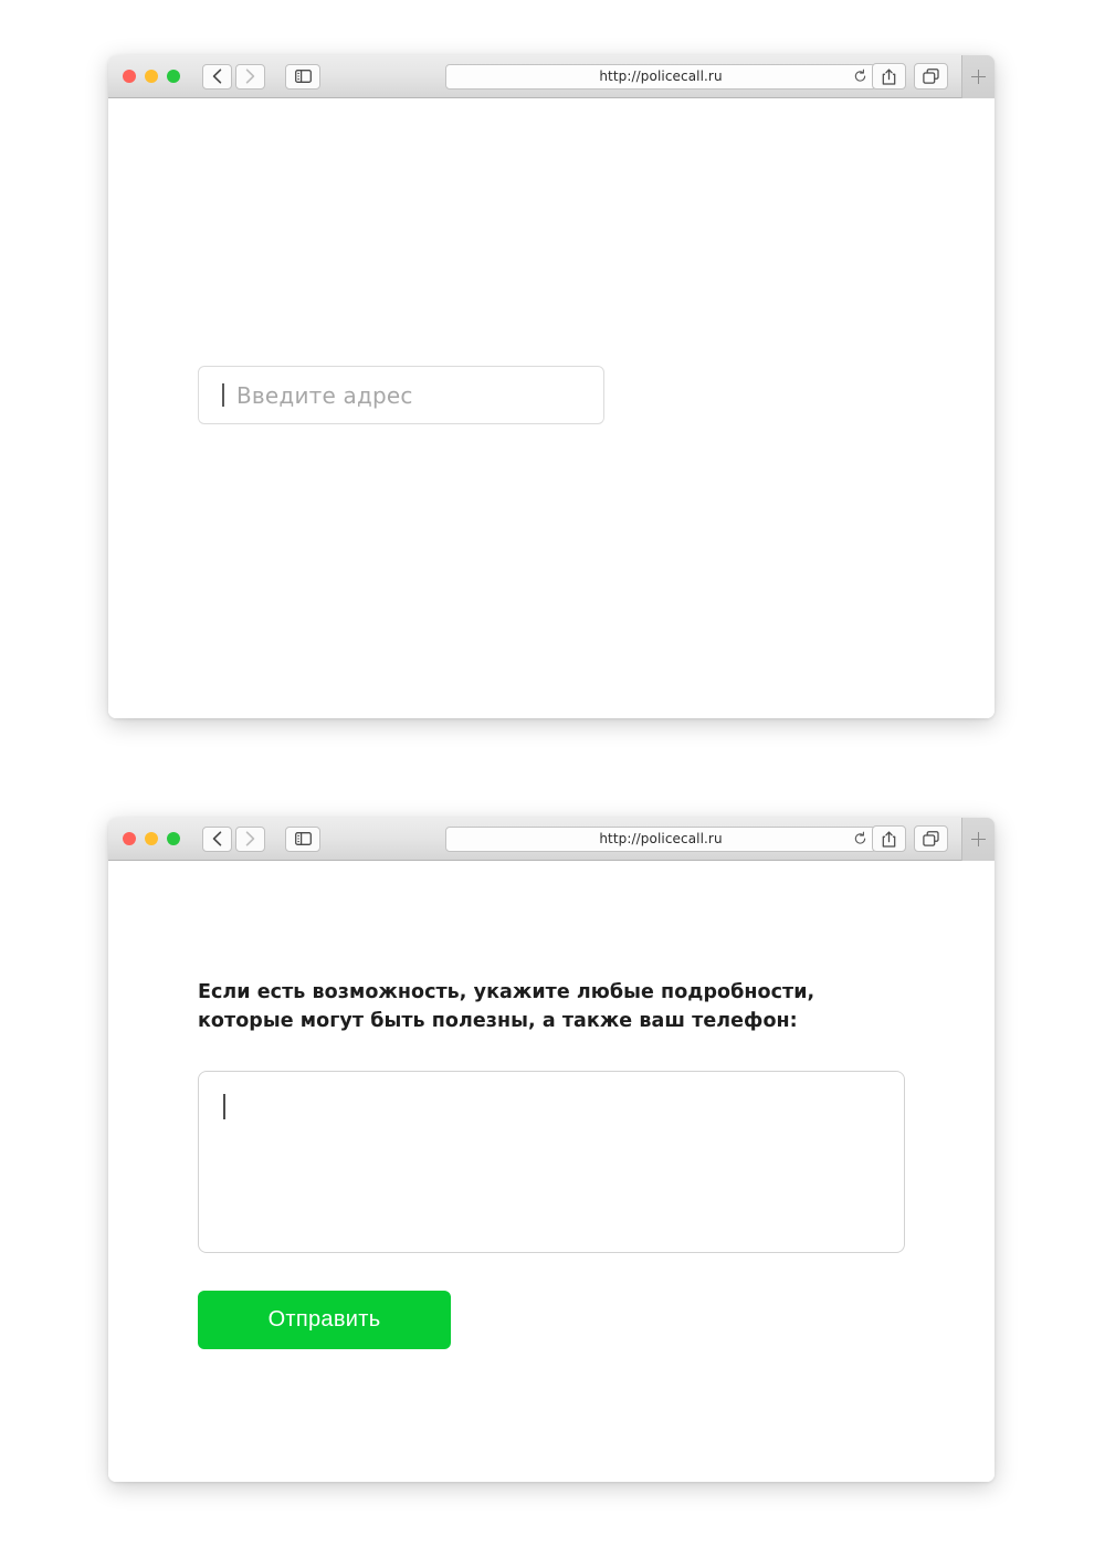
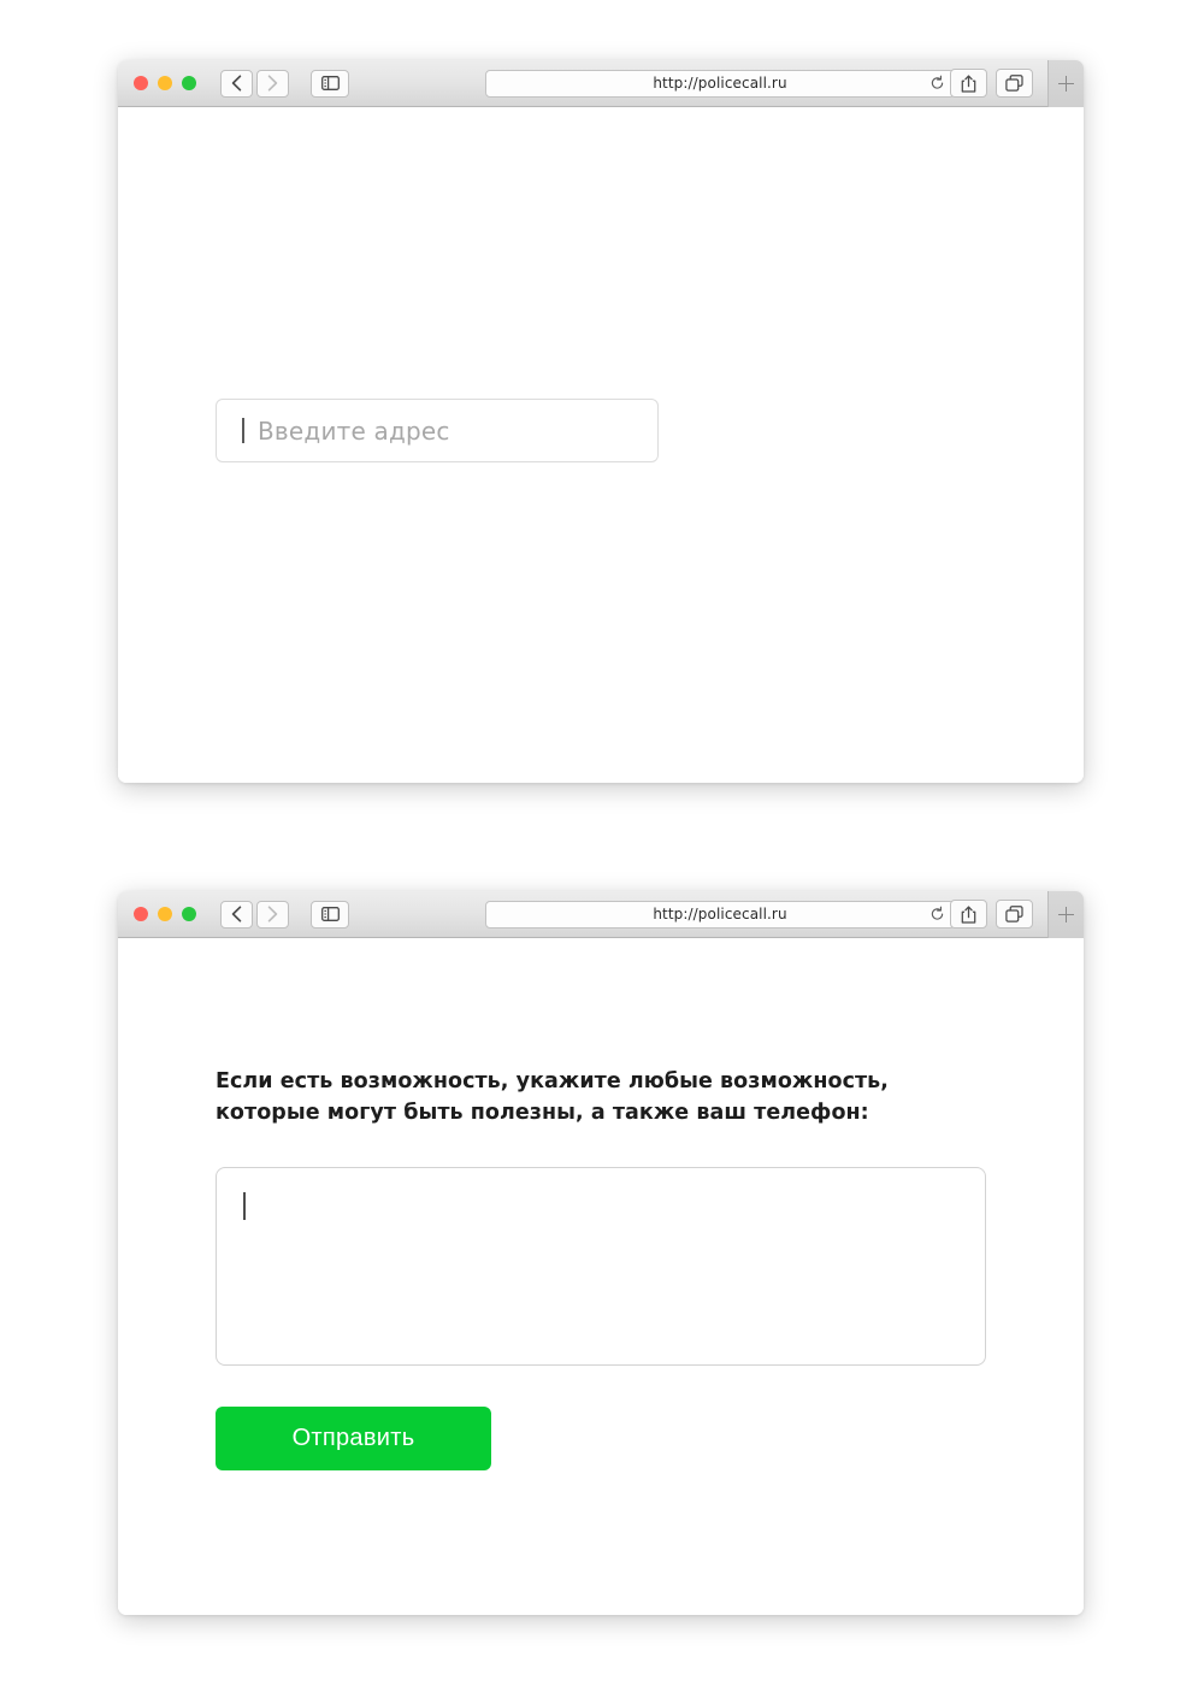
  http://policecall.ru
  Введите адрес
  http://policecall.ru
- Если есть возможность, укажите любые подробности, которые могут быть полезны, а также ваш телефон:
+ Если есть возможность, укажите любые возможность, которые могут быть полезны, а также ваш телефон:
  Отправить
